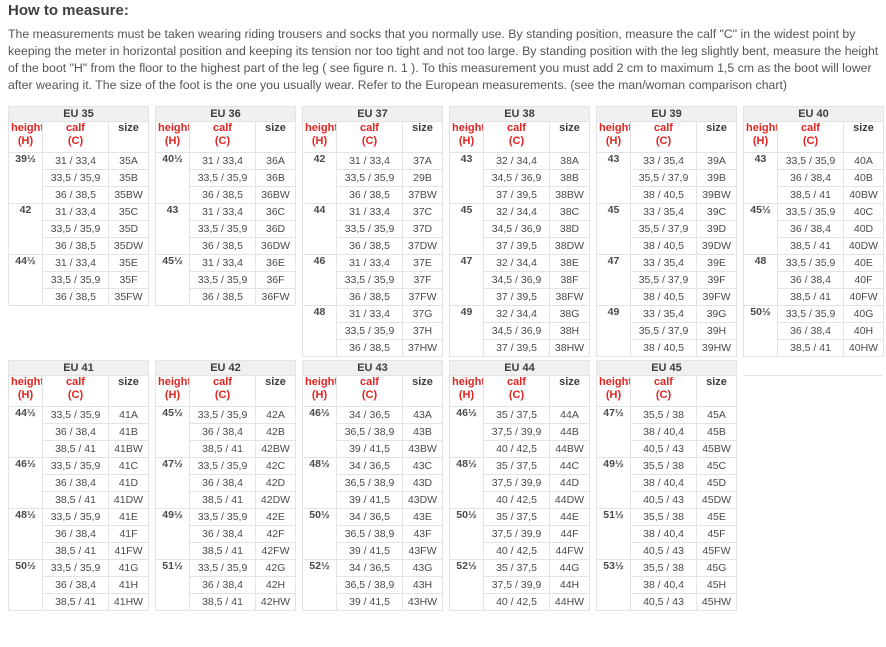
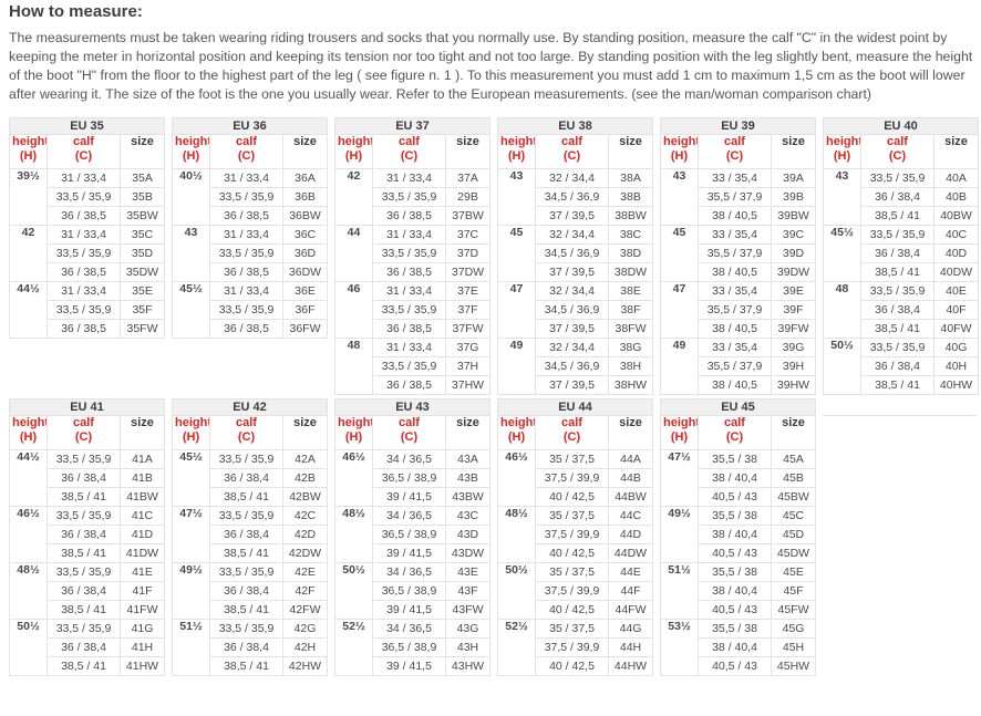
  How to measure:
- The measurements must be taken wearing riding trousers and socks that you normally use. By standing position, measure the calf "C" in the widest point by keeping the meter in horizontal position and keeping its tension nor too tight and not too large. By standing position with the leg slightly bent, measure the height of the boot "H" from the floor to the highest part of the leg ( see figure n. 1 ). To this measurement you must add 2 cm to maximum 1,5 cm as the boot will lower after wearing it. The size of the foot is the one you usually wear. Refer to the European measurements. (see the man/woman comparison chart)
+ The measurements must be taken wearing riding trousers and socks that you normally use. By standing position, measure the calf "C" in the widest point by keeping the meter in horizontal position and keeping its tension nor too tight and not too large. By standing position with the leg slightly bent, measure the height of the boot "H" from the floor to the highest part of the leg ( see figure n. 1 ). To this measurement you must add 1 cm to maximum 1,5 cm as the boot will lower after wearing it. The size of the foot is the one you usually wear. Refer to the European measurements. (see the man/woman comparison chart)
  EU 35
  heigh(H)	calf(C)	size
  39½	31 / 33,4	35A
  33,5 / 35,9	35B
  36 / 38,5	35BW
  42	31 / 33,4	35C
  33,5 / 35,9	35D
  36 / 38,5	35DW
  44½	31 / 33,4	35E
  33,5 / 35,9	35F
  36 / 38,5	35FW
  EU 36
  heigh(H)	calf(C)	size
  40½	31 / 33,4	36A
  33,5 / 35,9	36B
  36 / 38,5	36BW
  43	31 / 33,4	36C
  33,5 / 35,9	36D
  36 / 38,5	36DW
  45½	31 / 33,4	36E
  33,5 / 35,9	36F
  36 / 38,5	36FW
  EU 37
  heigh(H)	calf(C)	size
  42	31 / 33,4	37A
  33,5 / 35,9	29B
  36 / 38,5	37BW
  44	31 / 33,4	37C
  33,5 / 35,9	37D
  36 / 38,5	37DW
  46	31 / 33,4	37E
  33,5 / 35,9	37F
  36 / 38,5	37FW
  48	31 / 33,4	37G
  33,5 / 35,9	37H
  36 / 38,5	37HW
  EU 38
  heigh(H)	calf(C)	size
  43	32 / 34,4	38A
  34,5 / 36,9	38B
  37 / 39,5	38BW
  45	32 / 34,4	38C
  34,5 / 36,9	38D
  37 / 39,5	38DW
  47	32 / 34,4	38E
  34,5 / 36,9	38F
  37 / 39,5	38FW
  49	32 / 34,4	38G
  34,5 / 36,9	38H
  37 / 39,5	38HW
  EU 39
  heigh(H)	calf(C)	size
  43	33 / 35,4	39A
  35,5 / 37,9	39B
  38 / 40,5	39BW
  45	33 / 35,4	39C
  35,5 / 37,9	39D
  38 / 40,5	39DW
  47	33 / 35,4	39E
  35,5 / 37,9	39F
  38 / 40,5	39FW
  49	33 / 35,4	39G
  35,5 / 37,9	39H
  38 / 40,5	39HW
  EU 40
  heigh(H)	calf(C)	size
  43	33,5 / 35,9	40A
  36 / 38,4	40B
  38,5 / 41	40BW
  45½	33,5 / 35,9	40C
  36 / 38,4	40D
  38,5 / 41	40DW
  48	33,5 / 35,9	40E
  36 / 38,4	40F
  38,5 / 41	40FW
  50½	33,5 / 35,9	40G
  36 / 38,4	40H
  38,5 / 41	40HW
  EU 41
  heigh(H)	calf(C)	size
  44½	33,5 / 35,9	41A
  36 / 38,4	41B
  38,5 / 41	41BW
  46½	33,5 / 35,9	41C
  36 / 38,4	41D
  38,5 / 41	41DW
  48½	33,5 / 35,9	41E
  36 / 38,4	41F
  38,5 / 41	41FW
  50½	33,5 / 35,9	41G
  36 / 38,4	41H
  38,5 / 41	41HW
  EU 42
  heigh(H)	calf(C)	size
  45½	33,5 / 35,9	42A
  36 / 38,4	42B
  38,5 / 41	42BW
  47½	33,5 / 35,9	42C
  36 / 38,4	42D
  38,5 / 41	42DW
  49½	33,5 / 35,9	42E
  36 / 38,4	42F
  38,5 / 41	42FW
  51½	33,5 / 35,9	42G
  36 / 38,4	42H
  38,5 / 41	42HW
  EU 43
  heigh(H)	calf(C)	size
  46½	34 / 36,5	43A
  36,5 / 38,9	43B
  39 / 41,5	43BW
  48½	34 / 36,5	43C
  36,5 / 38,9	43D
  39 / 41,5	43DW
  50½	34 / 36,5	43E
  36,5 / 38,9	43F
  39 / 41,5	43FW
  52½	34 / 36,5	43G
  36,5 / 38,9	43H
  39 / 41,5	43HW
  EU 44
  heigh(H)	calf(C)	size
  46½	35 / 37,5	44A
  37,5 / 39,9	44B
  40 / 42,5	44BW
  48½	35 / 37,5	44C
  37,5 / 39,9	44D
  40 / 42,5	44DW
  50½	35 / 37,5	44E
  37,5 / 39,9	44F
  40 / 42,5	44FW
  52½	35 / 37,5	44G
  37,5 / 39,9	44H
  40 / 42,5	44HW
  EU 45
  heigh(H)	calf(C)	size
  47½	35,5 / 38	45A
  38 / 40,4	45B
  40,5 / 43	45BW
  49½	35,5 / 38	45C
  38 / 40,4	45D
  40,5 / 43	45DW
  51½	35,5 / 38	45E
  38 / 40,4	45F
  40,5 / 43	45FW
  53½	35,5 / 38	45G
  38 / 40,4	45H
  40,5 / 43	45HW
